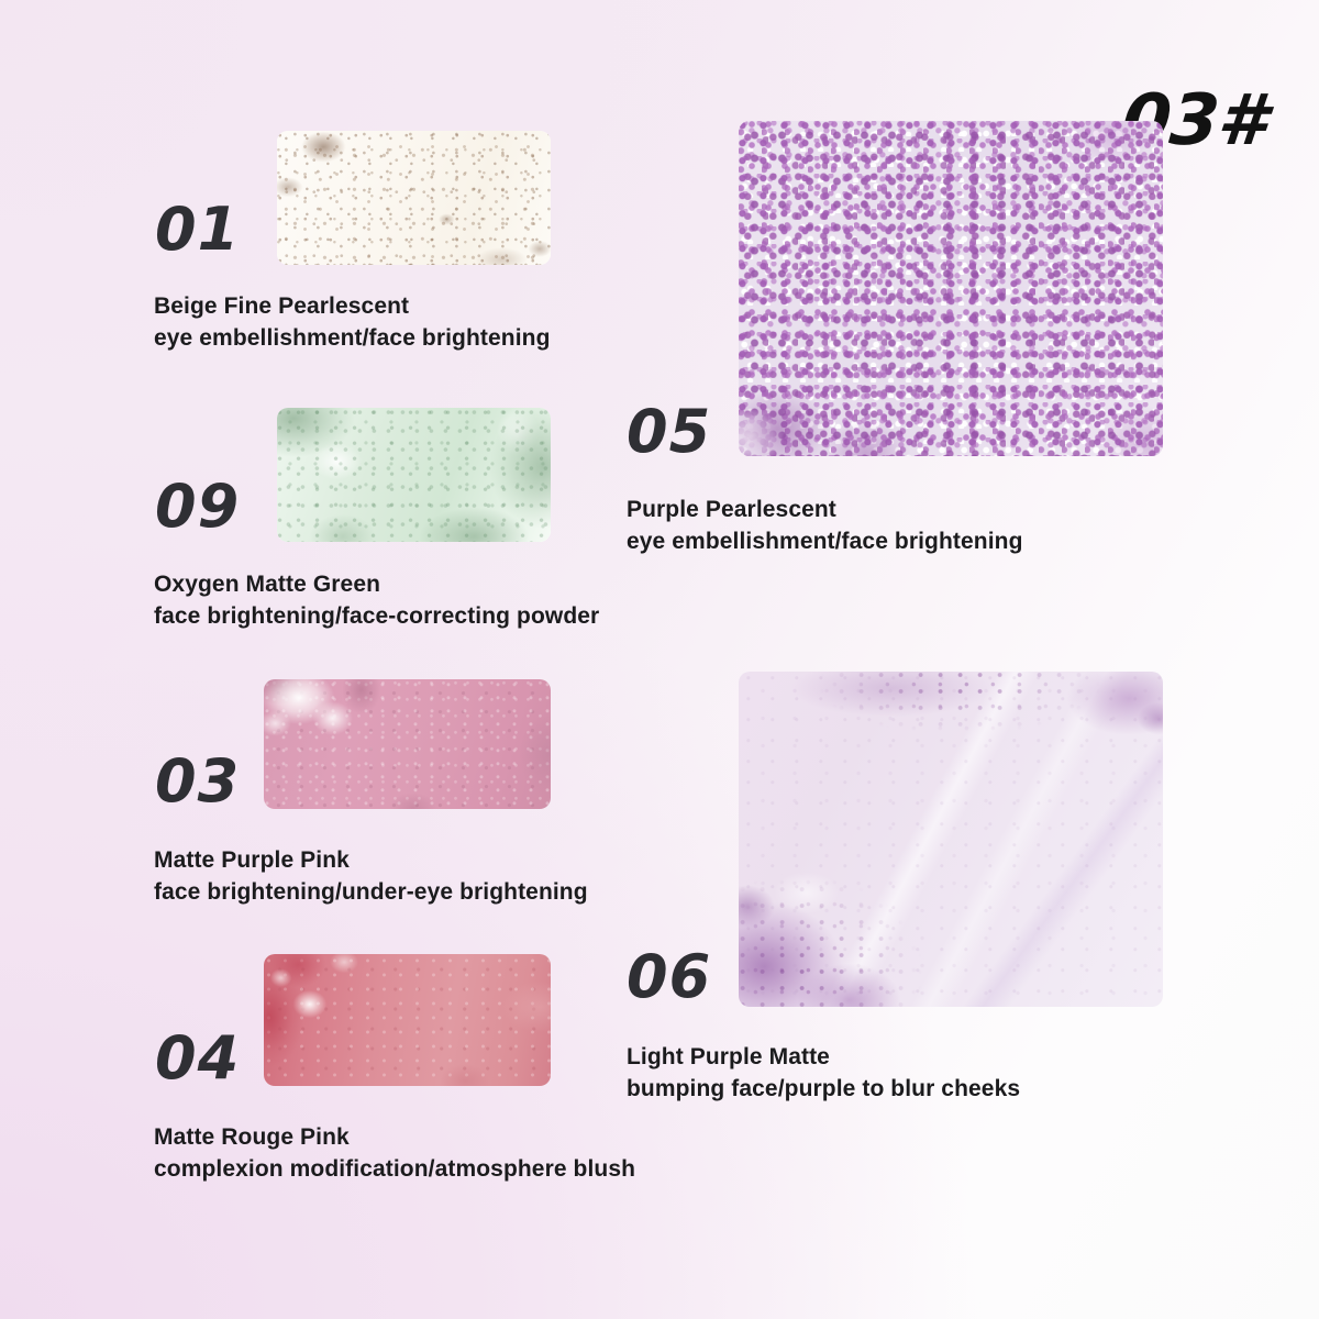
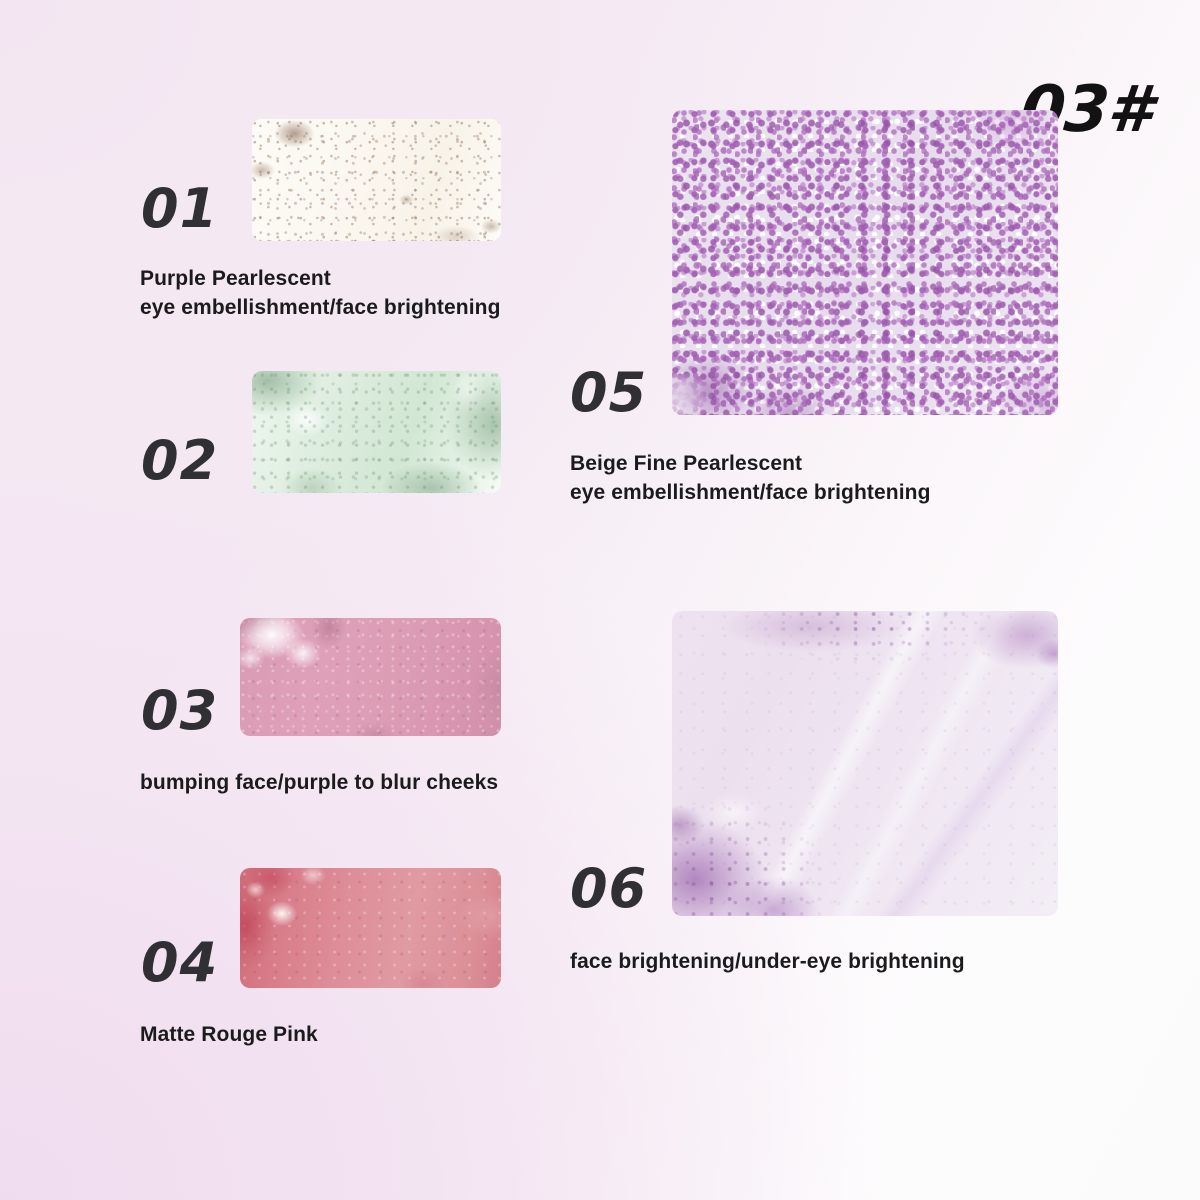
  01
- Beige Fine Pearlescent
+ Purple Pearlescent
  eye embellishment/face brightening
- 09
+ 02
- Oxygen Matte Green
- face brightening/face-correcting powder
  03
- Matte Purple Pink
- face brightening/under-eye brightening
+ bumping face/purple to blur cheeks
  04
  Matte Rouge Pink
- complexion modification/atmosphere blush
  05
- Purple Pearlescent
+ Beige Fine Pearlescent
  eye embellishment/face brightening
  06
- Light Purple Matte
- bumping face/purple to blur cheeks
+ face brightening/under-eye brightening
